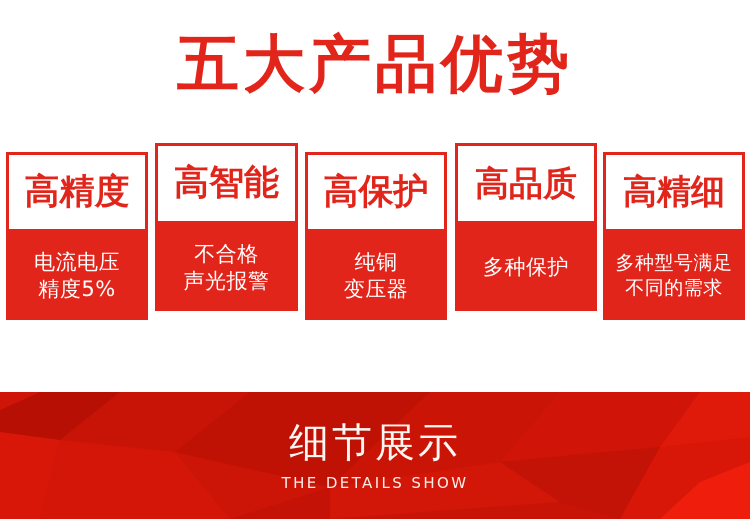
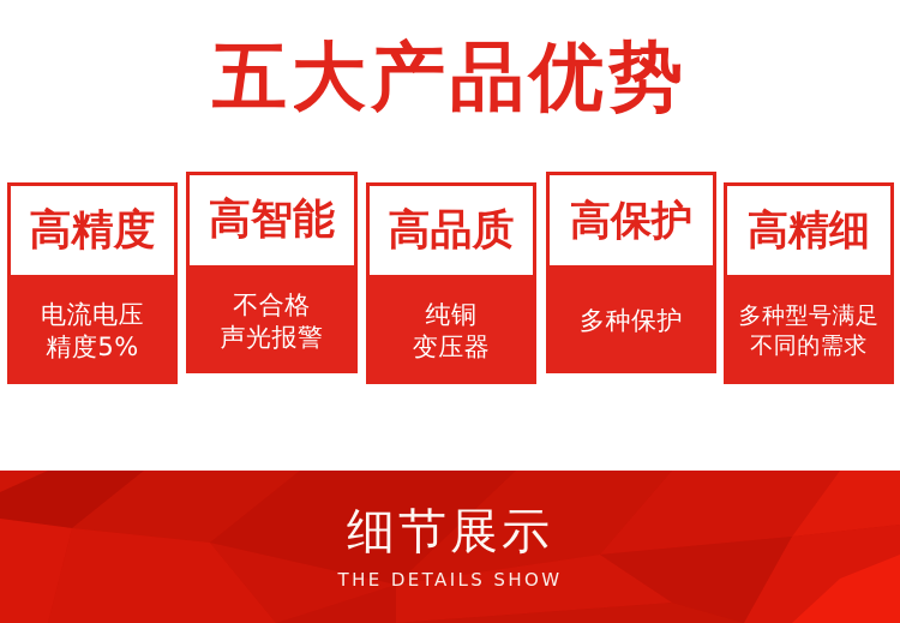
  五大产品优势
  高精度
  电流电压
  精度5%
  高智能
  不合格
  声光报警
- 高保护
+ 高品质
  纯铜
  变压器
- 高品质
+ 高保护
  多种保护
  高精细
  多种型号满足
  不同的需求
  细节展示
  THE DETAILS SHOW
